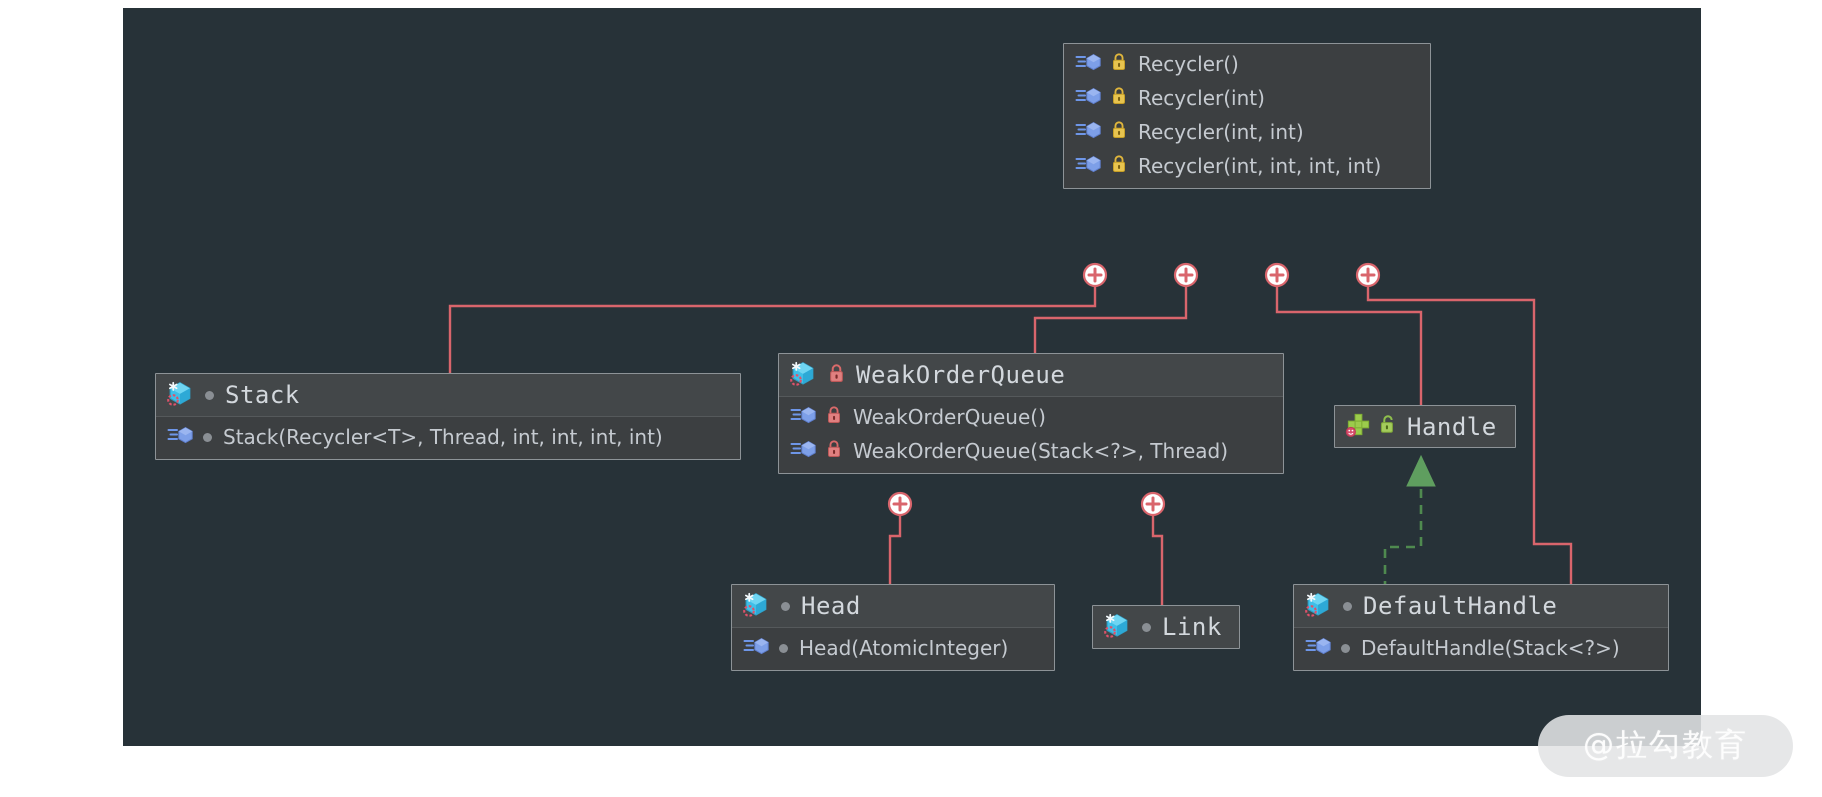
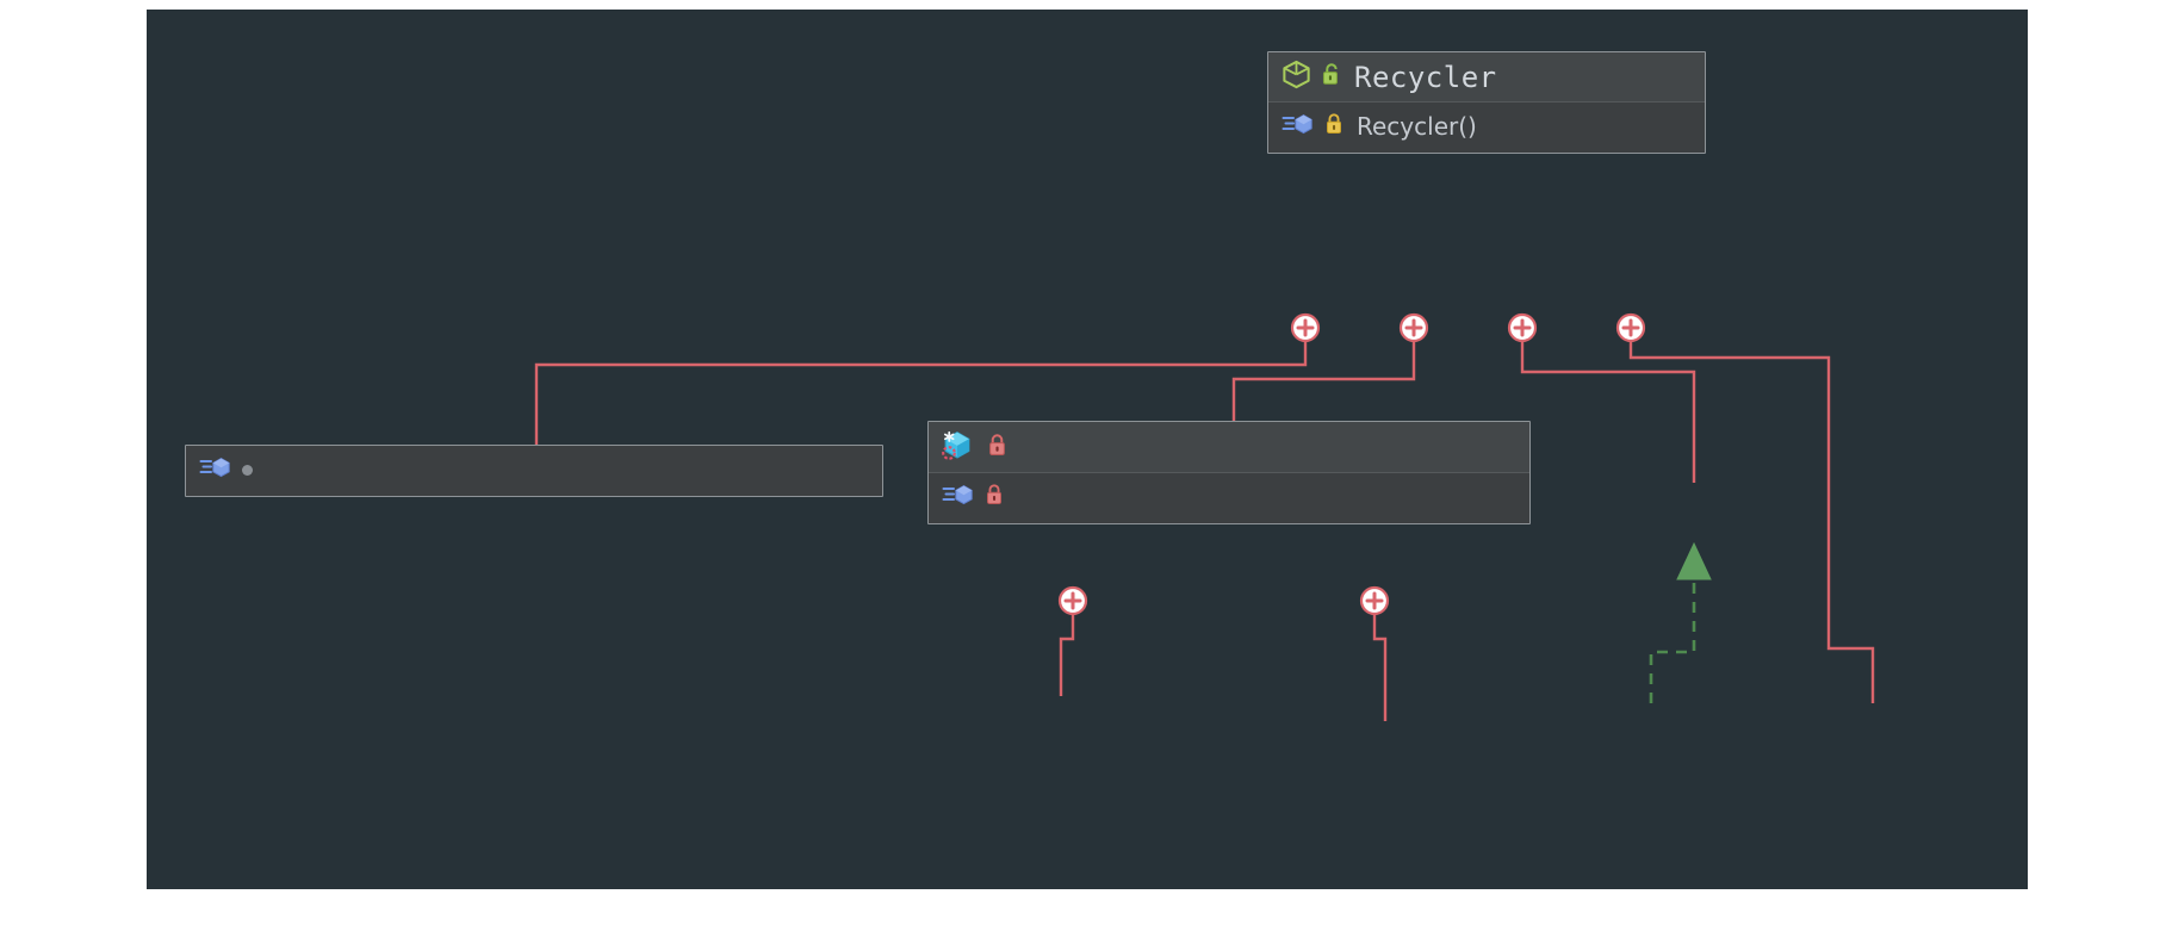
+ Recycler
  Recycler()
- Recycler(int)
- Recycler(int, int)
- Recycler(int, int, int, int)
- Stack
- Stack(Recycler<T>, Thread, int, int, int, int)
- WeakOrderQueue
- WeakOrderQueue()
- WeakOrderQueue(Stack<?>, Thread)
- Handle
- Head
- Head(AtomicInteger)
- Link
- DefaultHandle
- DefaultHandle(Stack<?>)
- @拉勾教育
